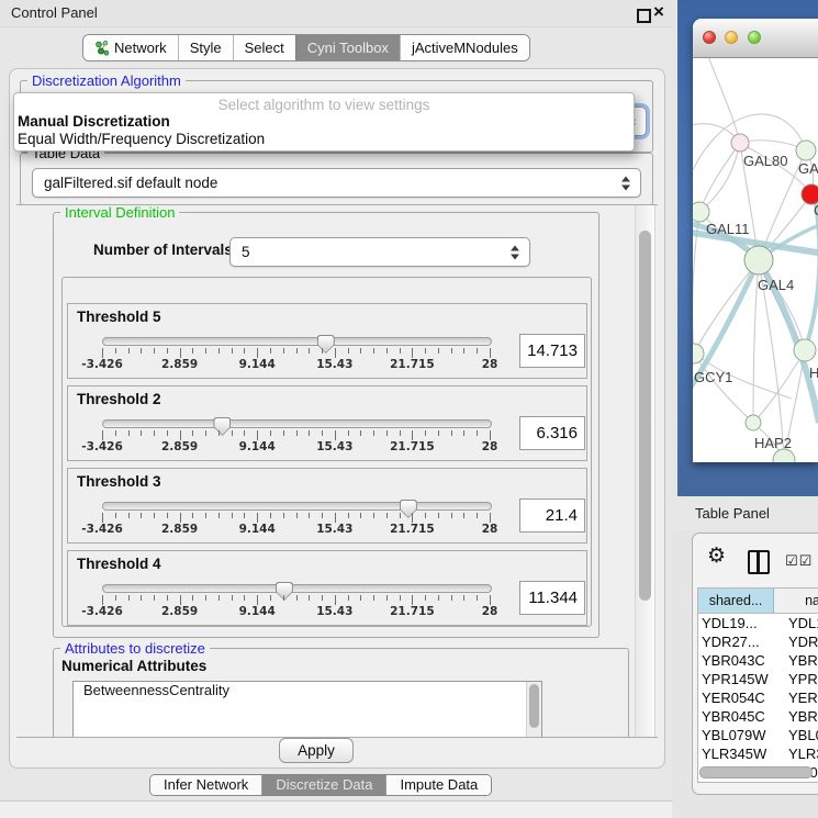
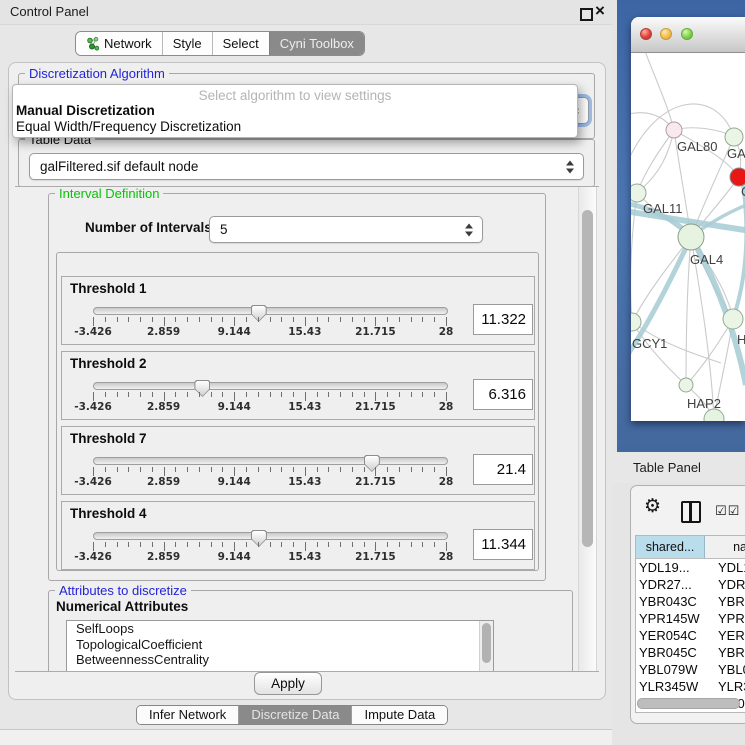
  Control Panel
  ×
  Network
  Style
  Select
  Cyni Toolbox
- jActiveMNodules
  Discretization Algorithm
  Table Data
  galFiltered.sif default node
  Interval Definition
  Number of Interval
  5
- Threshold 5
+ Threshold 1
  -3.426
  2.859
  9.144
  15.43
  21.715
  28
- 14.713
+ 11.322
  Threshold 2
  -3.426
  2.859
  9.144
  15.43
  21.715
  28
  6.316
- Threshold 3
+ Threshold 7
  -3.426
  2.859
  9.144
  15.43
  21.715
  28
  21.4
  Threshold 4
  -3.426
  2.859
  9.144
  15.43
  21.715
  28
  11.344
  Attributes to discretize
  Numerical Attributes
+ SelfLoops
+ TopologicalCoefficient
  BetweennessCentrality
  Apply
  Select algorithm to view settings
  Manual Discretization
  Equal Width/Frequency Discretization
  Infer Network
  Discretize Data
  Impute Data
  GAL80
  GA
  GAL11
  GAL4
  GCY1
  H
  HAP2
  Table Panel
  ⚙
  ☑☑
  shared...
  na
  YDL19...
  YDL
  YDR27...
  YDR
  YBR043C
  YBR
  YPR145W
  YPR
  YER054C
  YER
  YBR045C
  YBR
  YBL079W
  YBL
  YLR345W
  YLR
